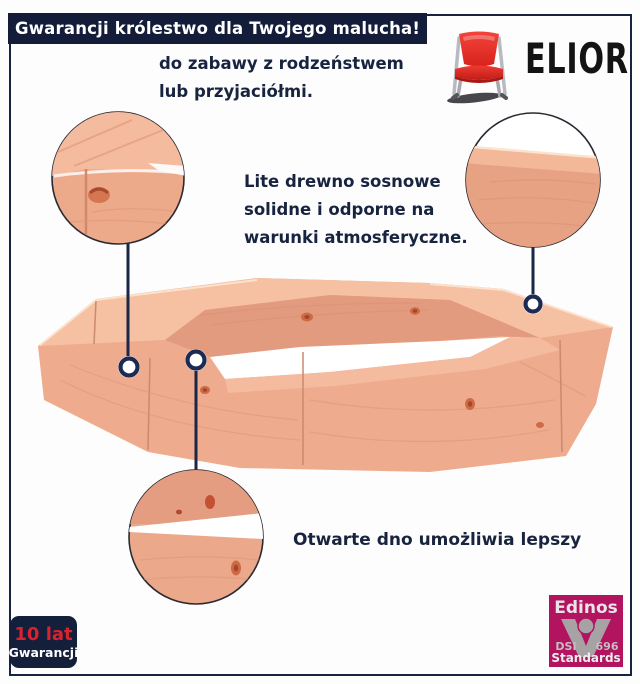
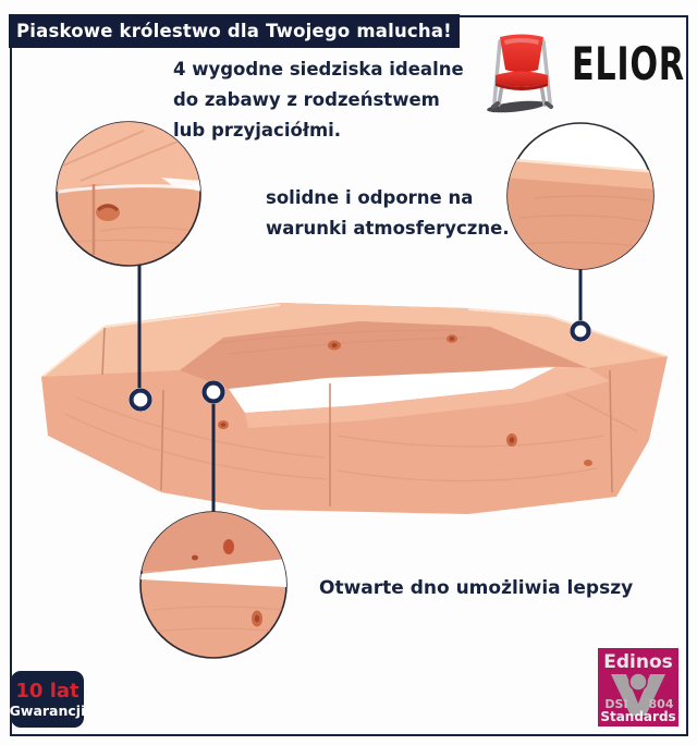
- Gwarancji królestwo dla Twojego malucha!
+ Piaskowe królestwo dla Twojego malucha!
+ 4 wygodne siedziska idealne
  do zabawy z rodzeństwem
  lub przyjaciółmi.
- Lite drewno sosnowe
  solidne i odporne na
  warunki atmosferyczne.
  Otwarte dno umożliwia lepszy
  ELIOR
  10 lat
  Gwarancji
  Edinos
  DSI
- 696
+ 804
  Standards
